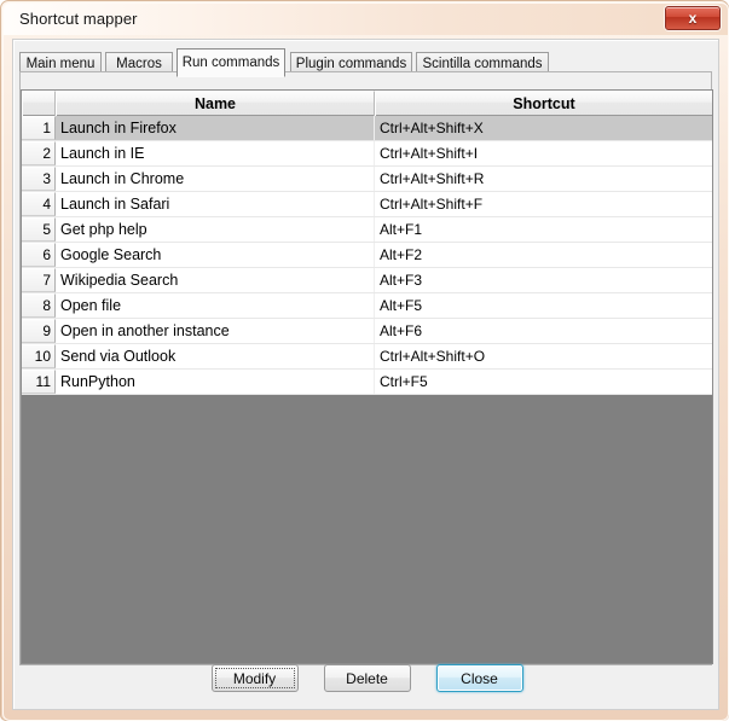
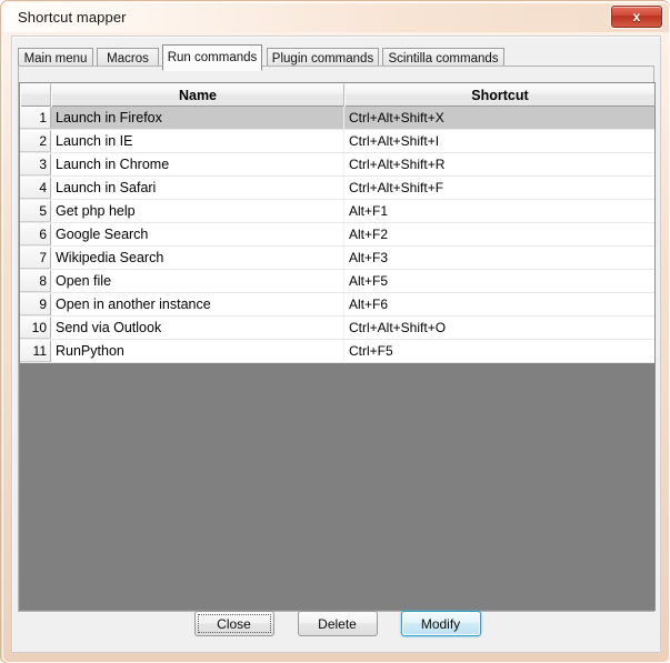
  Shortcut mapper
  x
  Main menu
  Macros
  Run commands
  Plugin commands
  Scintilla commands
  Name
  Shortcut
  1
  Launch in Firefox
  Ctrl+Alt+Shift+X
  2
  Launch in IE
  Ctrl+Alt+Shift+I
  3
  Launch in Chrome
  Ctrl+Alt+Shift+R
  4
  Launch in Safari
  Ctrl+Alt+Shift+F
  5
  Get php help
  Alt+F1
  6
  Google Search
  Alt+F2
  7
  Wikipedia Search
  Alt+F3
  8
  Open file
  Alt+F5
  9
  Open in another instance
  Alt+F6
  10
  Send via Outlook
  Ctrl+Alt+Shift+O
  11
  RunPython
  Ctrl+F5
- Modify
+ Close
  Delete
- Close
+ Modify
